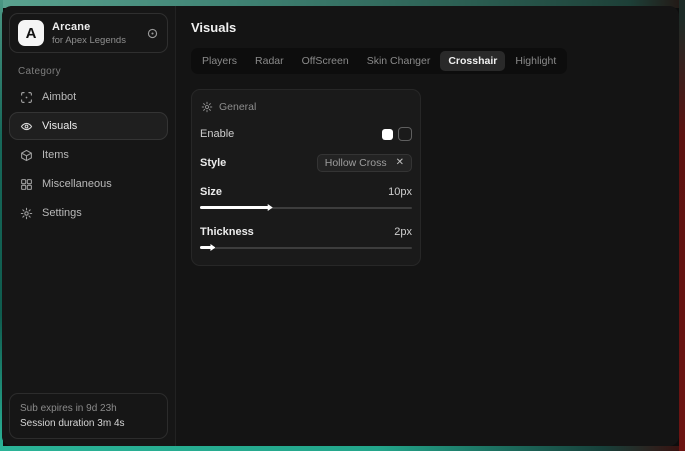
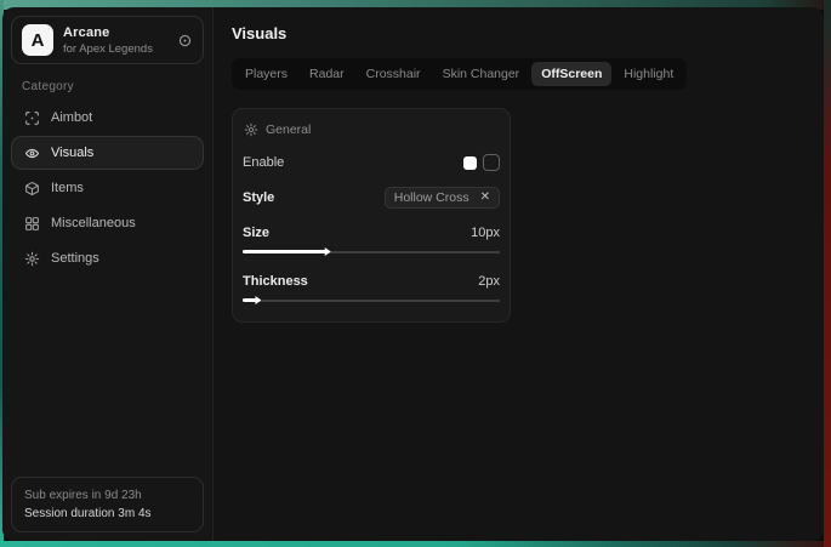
  A
  Arcane
  for Apex Legends
  Category
  Aimbot
  Visuals
  Items
  Miscellaneous
  Settings
  Sub expires in 9d 23h
  Session duration 3m 4s
  Visuals
  Players
  Radar
- OffScreen
+ Crosshair
  Skin Changer
- Crosshair
+ OffScreen
  Highlight
  General
  Enable
  Style
  Hollow Cross
  ✕
  Size
  10px
  Thickness
  2px
